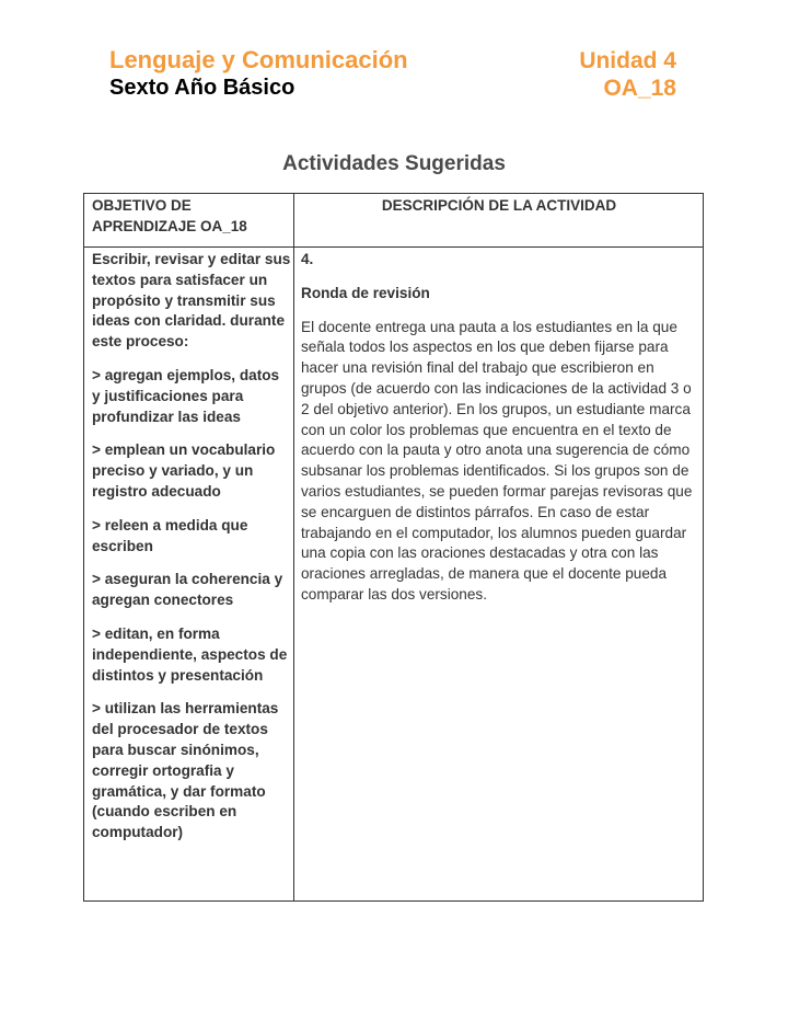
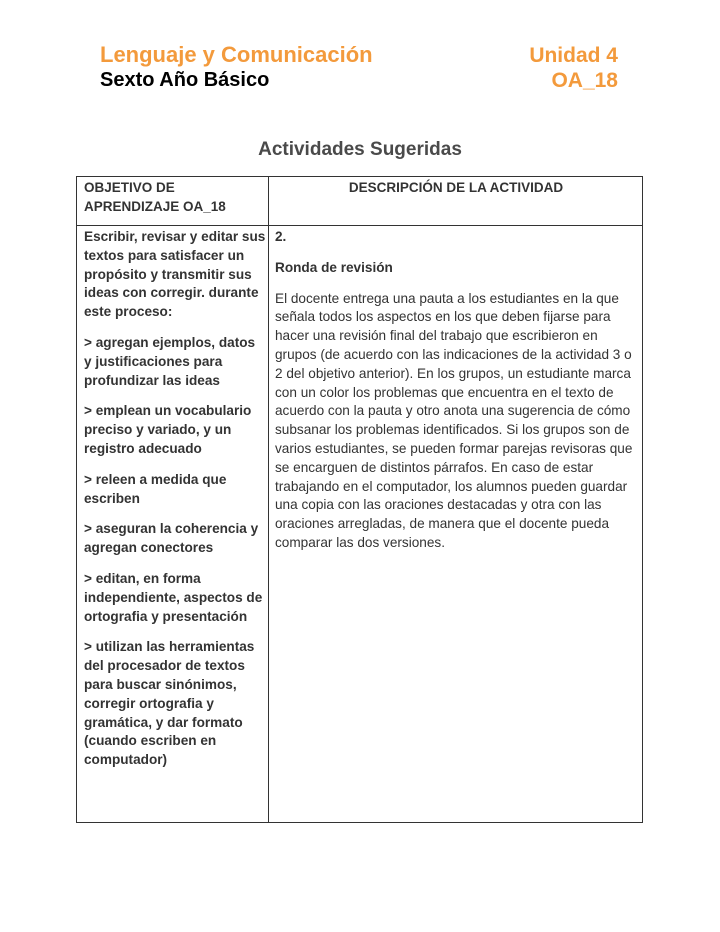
  Lenguaje y Comunicación
  Sexto Año Básico
  Unidad 4
  OA_18
  Actividades Sugeridas
  OBJETIVO DE APRENDIZAJE OA_18
  DESCRIPCIÓN DE LA ACTIVIDAD
- Escribir, revisar y editar sus textos para satisfacer un propósito y transmitir sus ideas con claridad. durante este proceso:
+ Escribir, revisar y editar sus textos para satisfacer un propósito y transmitir sus ideas con corregir. durante este proceso:
  > agregan ejemplos, datos y justificaciones para profundizar las ideas
  > emplean un vocabulario preciso y variado, y un registro adecuado
  > releen a medida que escriben
  > aseguran la coherencia y agregan conectores
- > editan, en forma independiente, aspectos de distintos y presentación
+ > editan, en forma independiente, aspectos de ortografia y presentación
  > utilizan las herramientas del procesador de textos para buscar sinónimos, corregir ortografia y gramática, y dar formato (cuando escriben en computador)
- 4.
+ 2.
  Ronda de revisión
  El docente entrega una pauta a los estudiantes en la que señala todos los aspectos en los que deben fijarse para hacer una revisión final del trabajo que escribieron en grupos (de acuerdo con las indicaciones de la actividad 3 o 2 del objetivo anterior). En los grupos, un estudiante marca con un color los problemas que encuentra en el texto de acuerdo con la pauta y otro anota una sugerencia de cómo subsanar los problemas identificados. Si los grupos son de varios estudiantes, se pueden formar parejas revisoras que se encarguen de distintos párrafos. En caso de estar trabajando en el computador, los alumnos pueden guardar una copia con las oraciones destacadas y otra con las oraciones arregladas, de manera que el docente pueda comparar las dos versiones.
